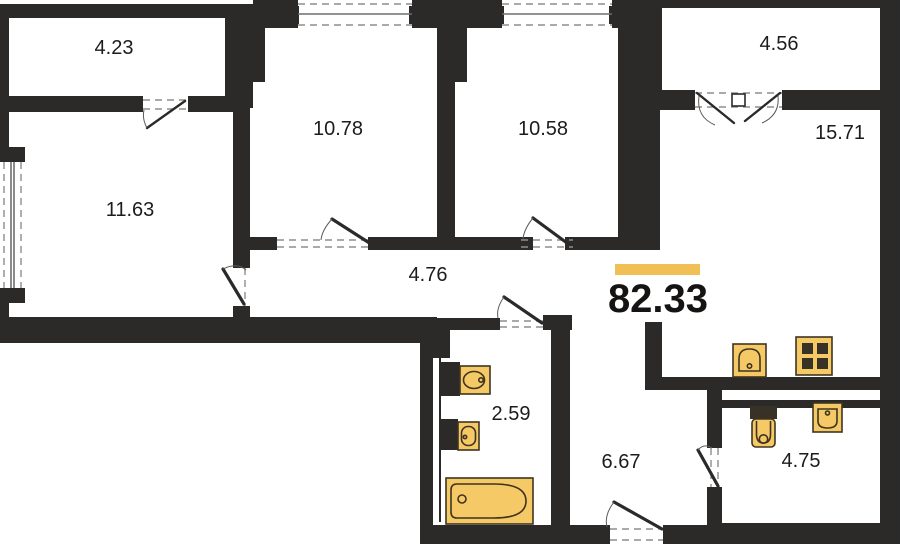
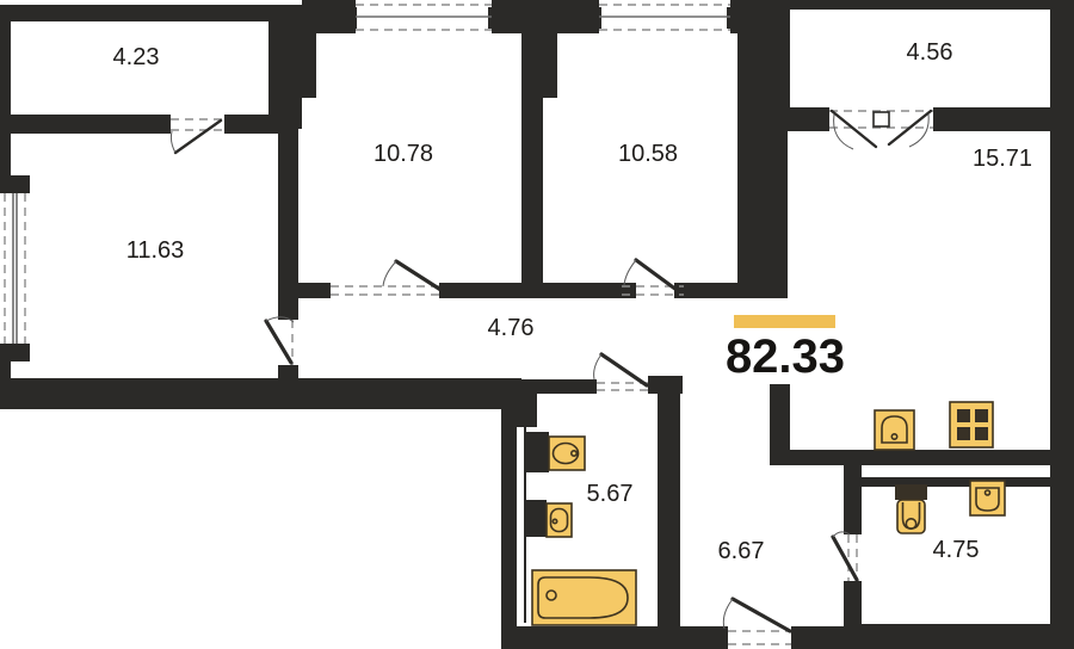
  4.23
  10.78
  10.58
  4.56
  15.71
  11.63
  4.76
- 2.59
+ 5.67
  6.67
  4.75
  82.33
